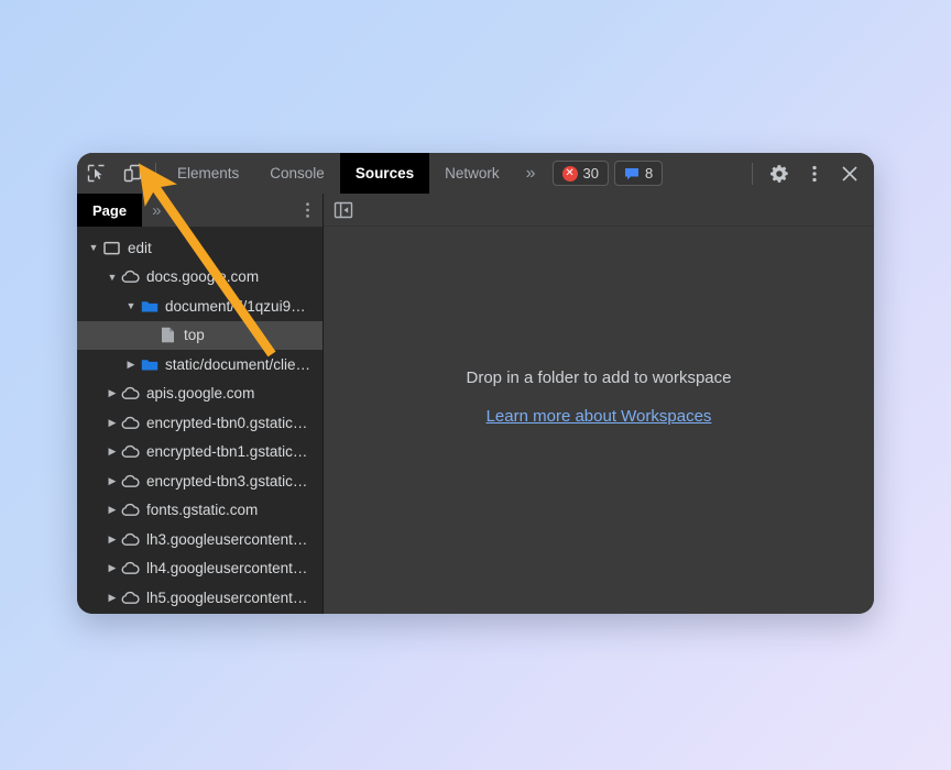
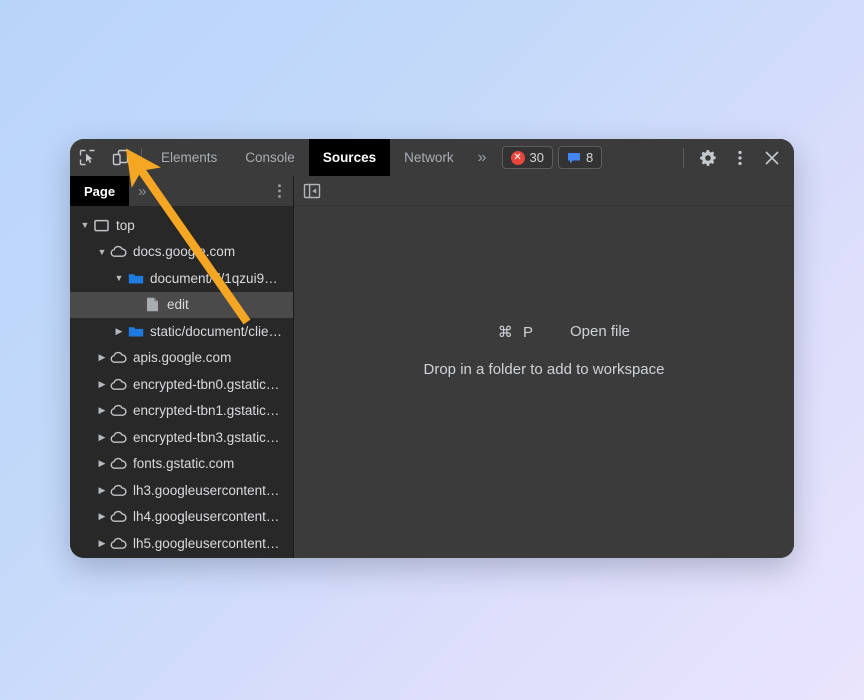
  Elements
  Console
  Sources
  Network
  »
  ✕
  30
  8
  Page
  »
  ▼
- edit
+ top
  ▼
  docs.goog.com
  ▼
  document//1qzui9…
- top
+ edit
  ▶
  static/document/clie…
  ▶
  apis.google.com
  ▶
  encrypted-tbn0.gstatic…
  ▶
  encrypted-tbn1.gstatic…
  ▶
  encrypted-tbn3.gstatic…
  ▶
  fonts.gstatic.com
  ▶
  lh3.googleusercontent…
  ▶
  lh4.googleusercontent…
  ▶
  lh5.googleusercontent…
+ ⌘ P
+ Open file
  Drop in a folder to add to workspace
- Learn more about Workspaces
